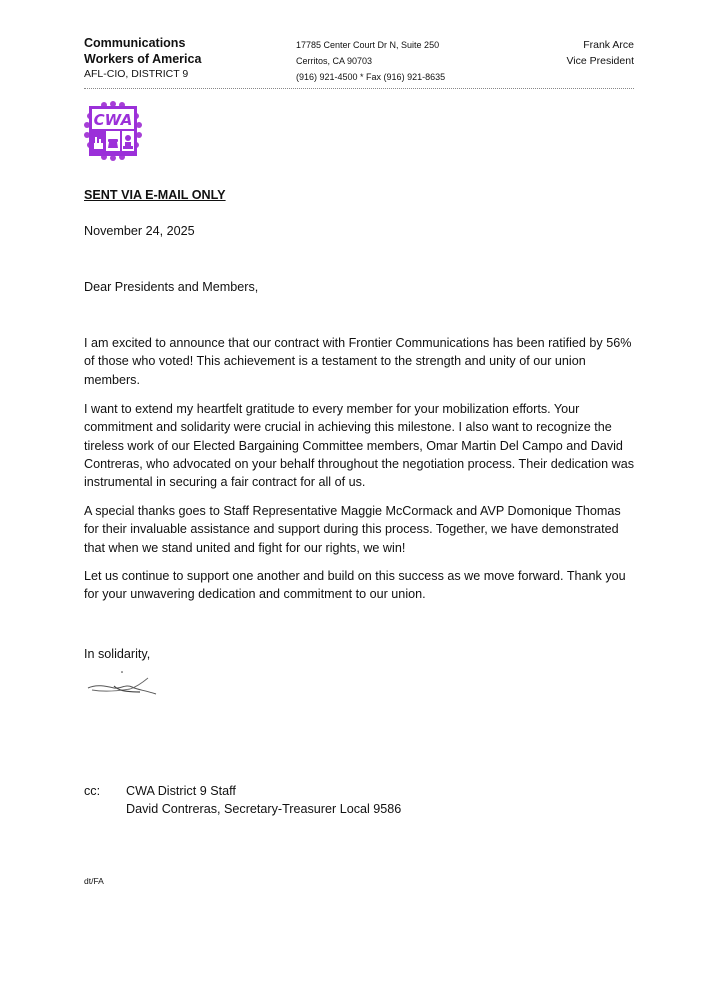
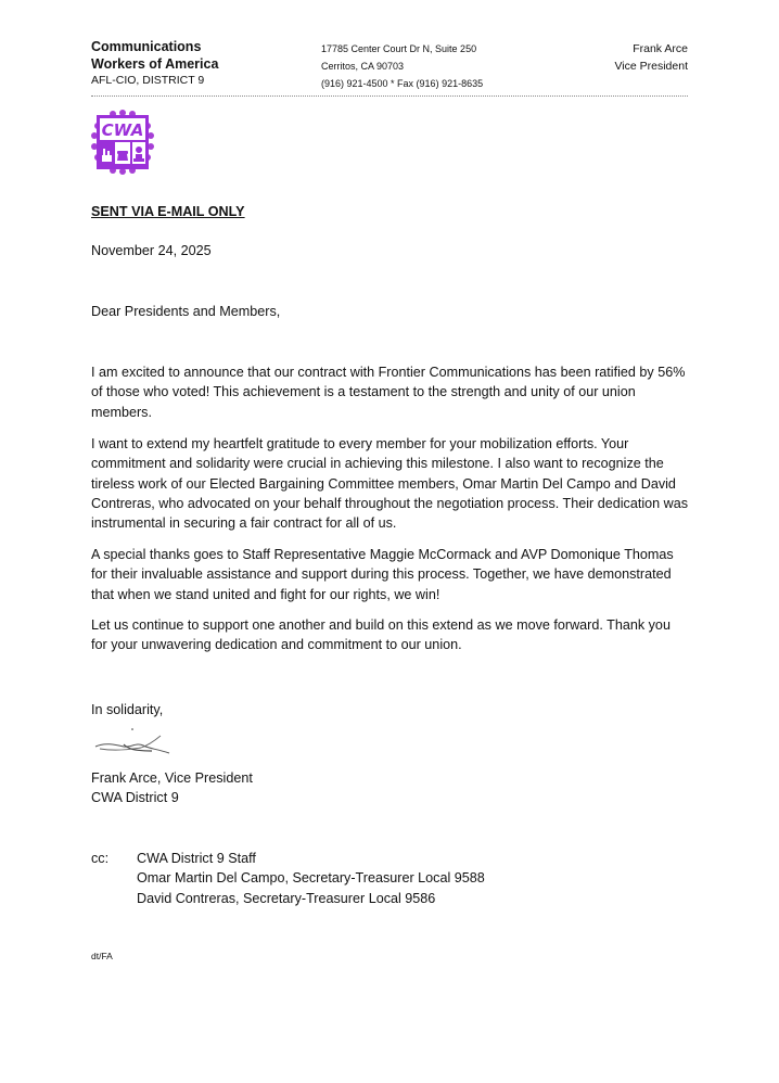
  Communications
  Workers of America
  AFL-CIO, DISTRICT 9
  17785 Center Court Dr N, Suite 250
  Cerritos, CA 90703
  (916) 921-4500 * Fax (916) 921-8635
  Frank Arce
  Vice President
  CWA
  SENT VIA E-MAIL ONLY
  November 24, 2025
  Dear Presidents and Members,
  I am excited to announce that our contract with Frontier Communications has been ratified by 56% of those who voted! This achievement is a testament to the strength and unity of our union members.
  I want to extend my heartfelt gratitude to every member for your mobilization efforts. Your commitment and solidarity were crucial in achieving this milestone. I also want to recognize the tireless work of our Elected Bargaining Committee members, Omar Martin Del Campo and David Contreras, who advocated on your behalf throughout the negotiation process. Their dedication was instrumental in securing a fair contract for all of us.
  A special thanks goes to Staff Representative Maggie McCormack and AVP Domonique Thomas for their invaluable assistance and support during this process. Together, we have demonstrated that when we stand united and fight for our rights, we win!
- Let us continue to support one another and build on this success as we move forward. Thank you for your unwavering dedication and commitment to our union.
+ Let us continue to support one another and build on this extend as we move forward. Thank you for your unwavering dedication and commitment to our union.
  In solidarity,
+ Frank Arce, Vice President
+ CWA District 9
  cc:
  CWA District 9 Staff
+ Omar Martin Del Campo, Secretary-Treasurer Local 9588
  David Contreras, Secretary-Treasurer Local 9586
  dt/FA
